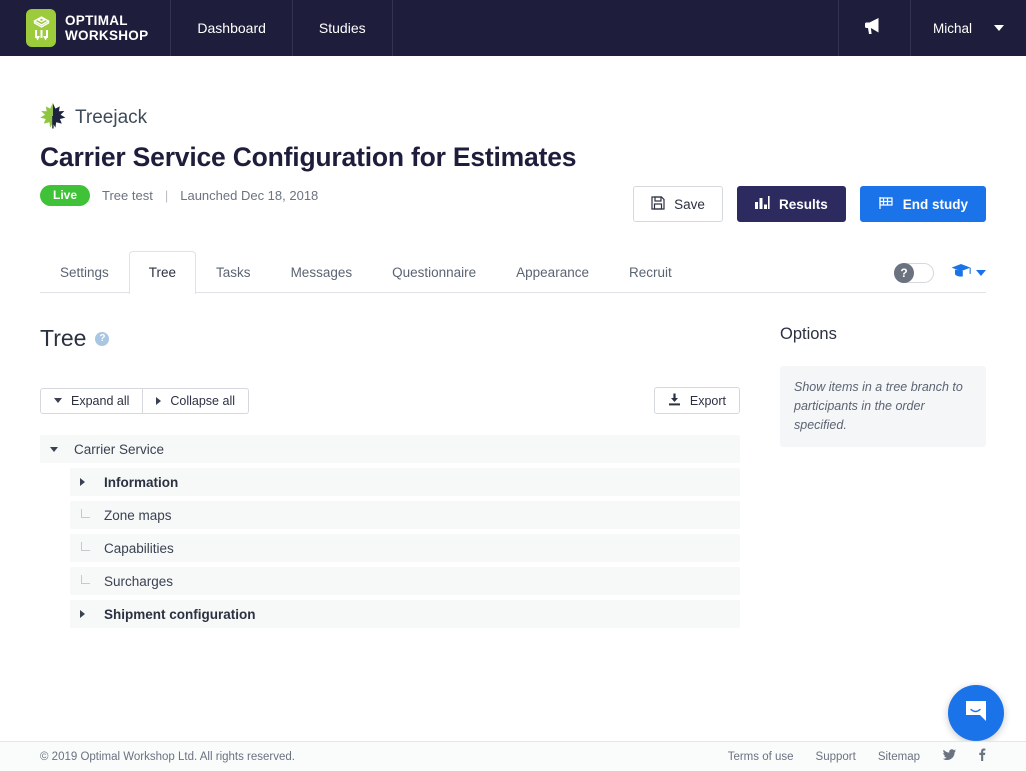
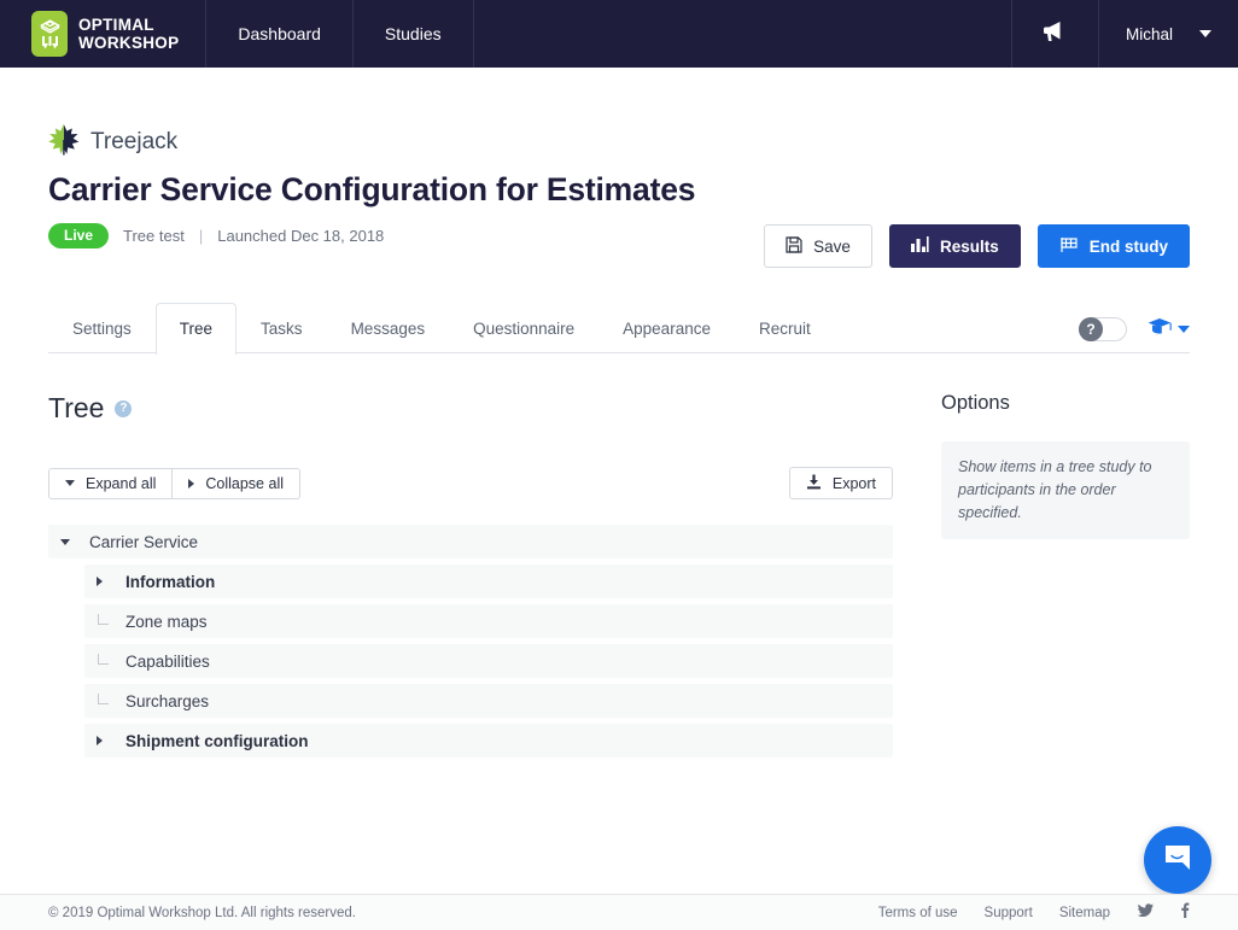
  OPTIMAL
  WORKSHOP
  Dashboard
  Studies
  Michal
  Treejack
  Carrier Service Configuration for Estimates
  Live
  Tree test
  |
  Launched Dec 18, 2018
  Save
  Results
  End study
  Settings
  Tree
  Tasks
  Messages
  Questionnaire
  Appearance
  Recruit
  ?
  Tree
  ?
  Expand all
  Collapse all
  Export
  Carrier Service
  Information
  Zone maps
  Capabilities
  Surcharges
  Shipment configuration
  Options
- Show items in a tree branch to participants in the order specified.
+ Show items in a tree study to participants in the order specified.
  © 2019 Optimal Workshop Ltd. All rights reserved.
  Terms of use
  Support
  Sitemap
